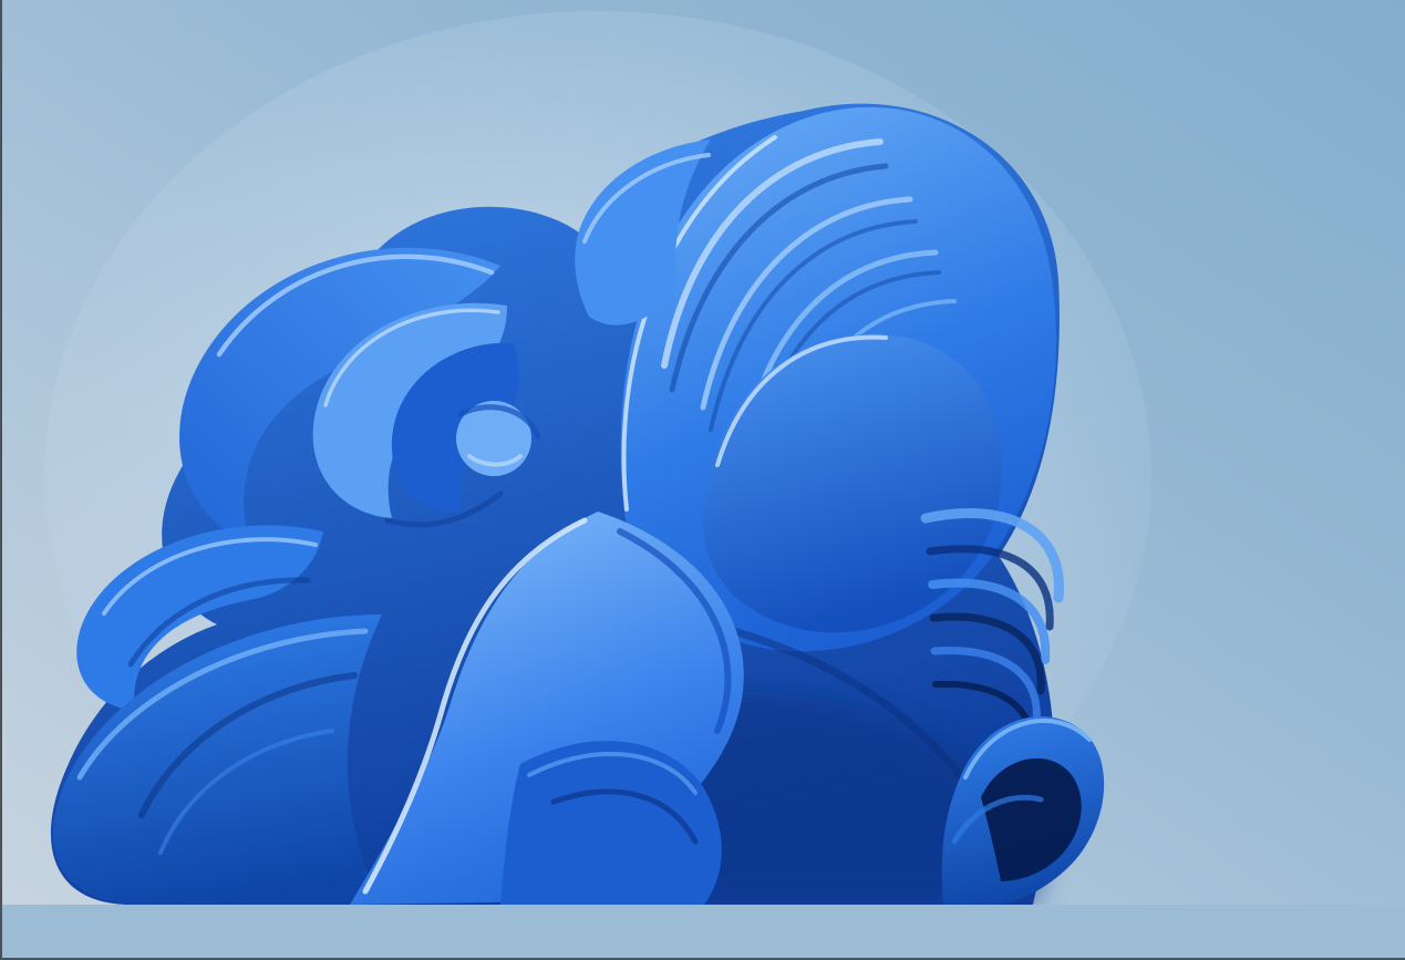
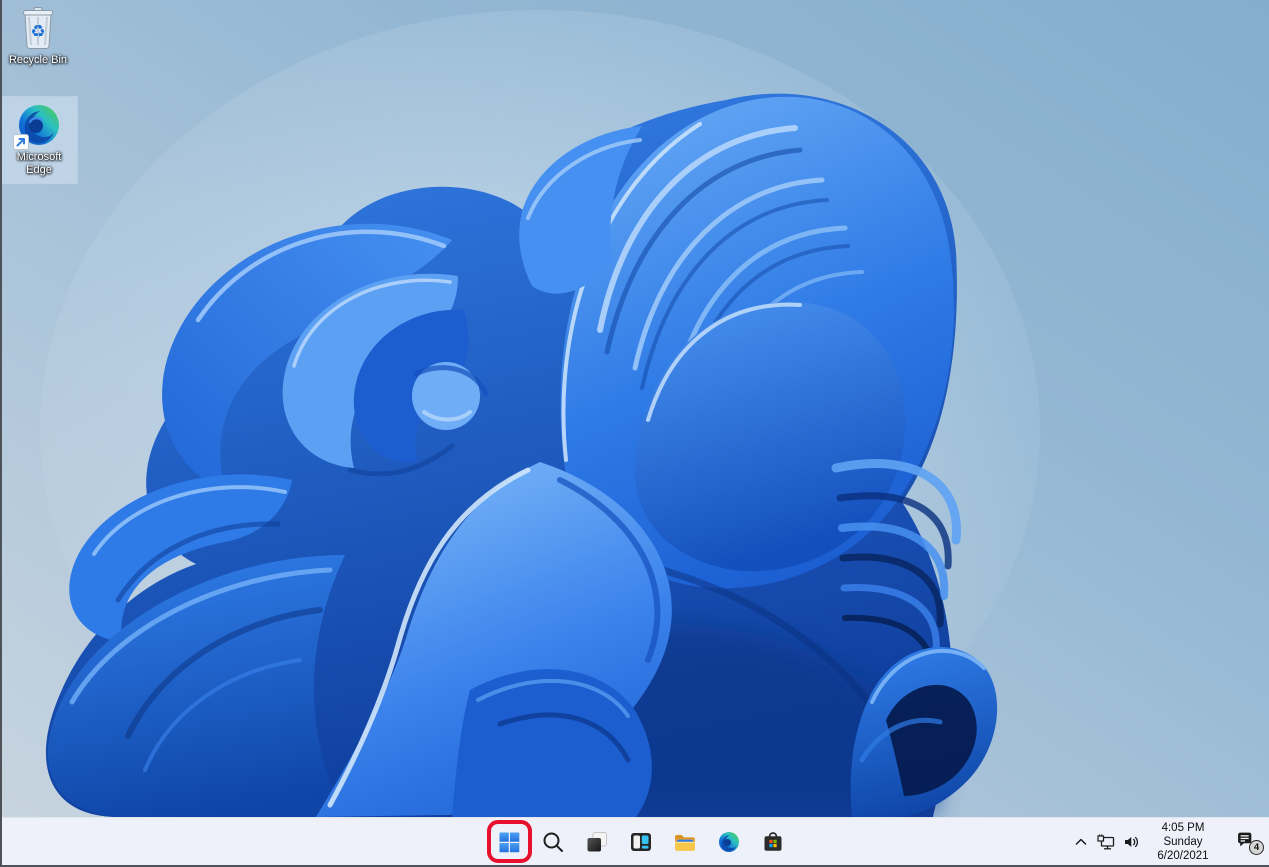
+ ♻
+ Recycle Bin
+ Microsoft
+ Edge
+ 4:05 PM
+ Sunday
+ 6/20/2021
+ 4
